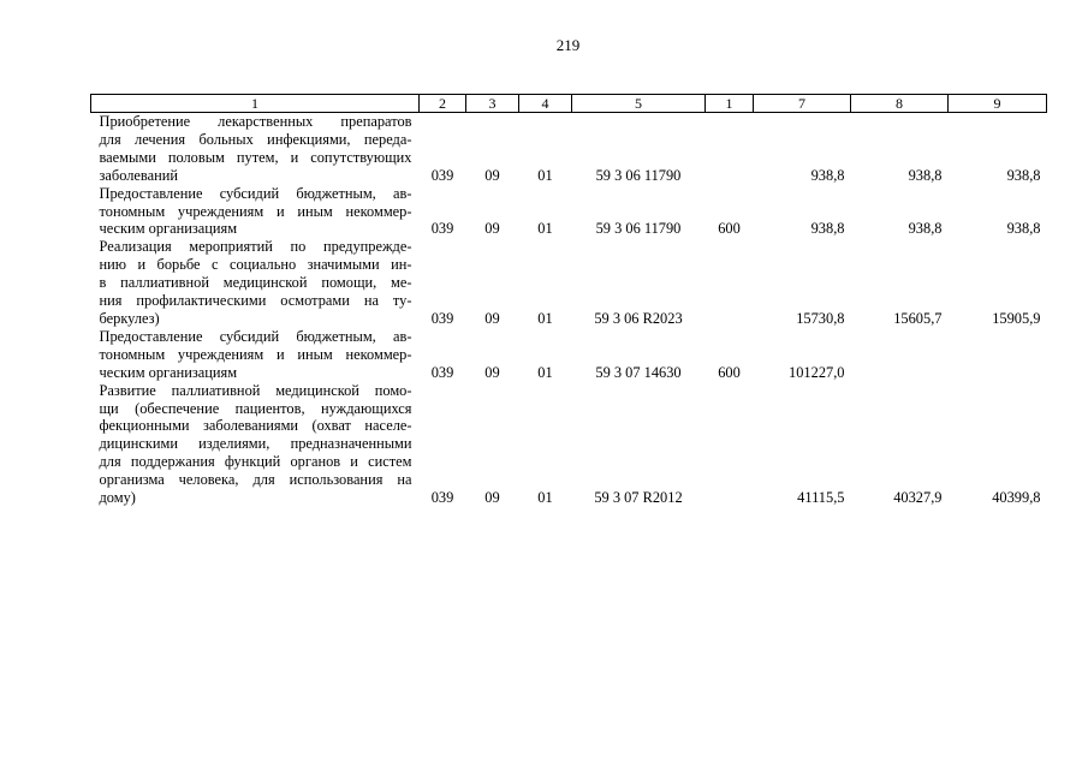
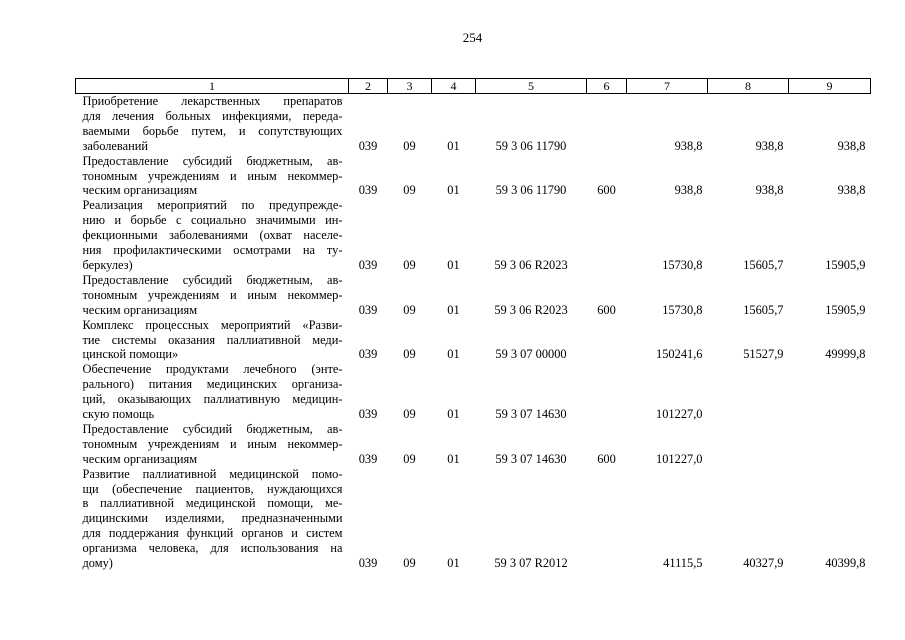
- 219
+ 254
- 1	2	3	4	5	1	7	8	9
+ 1	2	3	4	5	6	7	8	9
- Приобретение лекарственных препаратовдля лечения больных инфекциями, переда-ваемыми половым путем, и сопутствующихзаболеваний	039	09	01	59 3 06 11790		938,8	938,8	938,8
+ Приобретение лекарственных препаратовдля лечения больных инфекциями, переда-ваемыми борьбе путем, и сопутствующихзаболеваний	039	09	01	59 3 06 11790		938,8	938,8	938,8
  Предоставление субсидий бюджетным, ав-тономным учреждениям и иным некоммер-ческим организациям	039	09	01	59 3 06 11790	600	938,8	938,8	938,8
- Реализация мероприятий по предупрежде-нию и борьбе с социально значимыми ин-в паллиативной медицинской помощи, ме-ния профилактическими осмотрами на ту-беркулез)	039	09	01	59 3 06 R2023		15730,8	15605,7	15905,9
+ Реализация мероприятий по предупрежде-нию и борьбе с социально значимыми ин-фекционными заболеваниями (охват населе-ния профилактическими осмотрами на ту-беркулез)	039	09	01	59 3 06 R2023		15730,8	15605,7	15905,9
+ Предоставление субсидий бюджетным, ав-тономным учреждениям и иным некоммер-ческим организациям	039	09	01	59 3 06 R2023	600	15730,8	15605,7	15905,9
+ Комплекс процессных мероприятий «Разви-тие системы оказания паллиативной меди-цинской помощи»	039	09	01	59 3 07 00000		150241,6	51527,9	49999,8
+ Обеспечение продуктами лечебного (энте-рального) питания медицинских организа-ций, оказывающих паллиативную медицин-скую помощь	039	09	01	59 3 07 14630		101227,0
  Предоставление субсидий бюджетным, ав-тономным учреждениям и иным некоммер-ческим организациям	039	09	01	59 3 07 14630	600	101227,0
- Развитие паллиативной медицинской помо-щи (обеспечение пациентов, нуждающихсяфекционными заболеваниями (охват населе-дицинскими изделиями, предназначеннымидля поддержания функций органов и системорганизма человека, для использования надому)	039	09	01	59 3 07 R2012		41115,5	40327,9	40399,8
+ Развитие паллиативной медицинской помо-щи (обеспечение пациентов, нуждающихсяв паллиативной медицинской помощи, ме-дицинскими изделиями, предназначеннымидля поддержания функций органов и системорганизма человека, для использования надому)	039	09	01	59 3 07 R2012		41115,5	40327,9	40399,8
